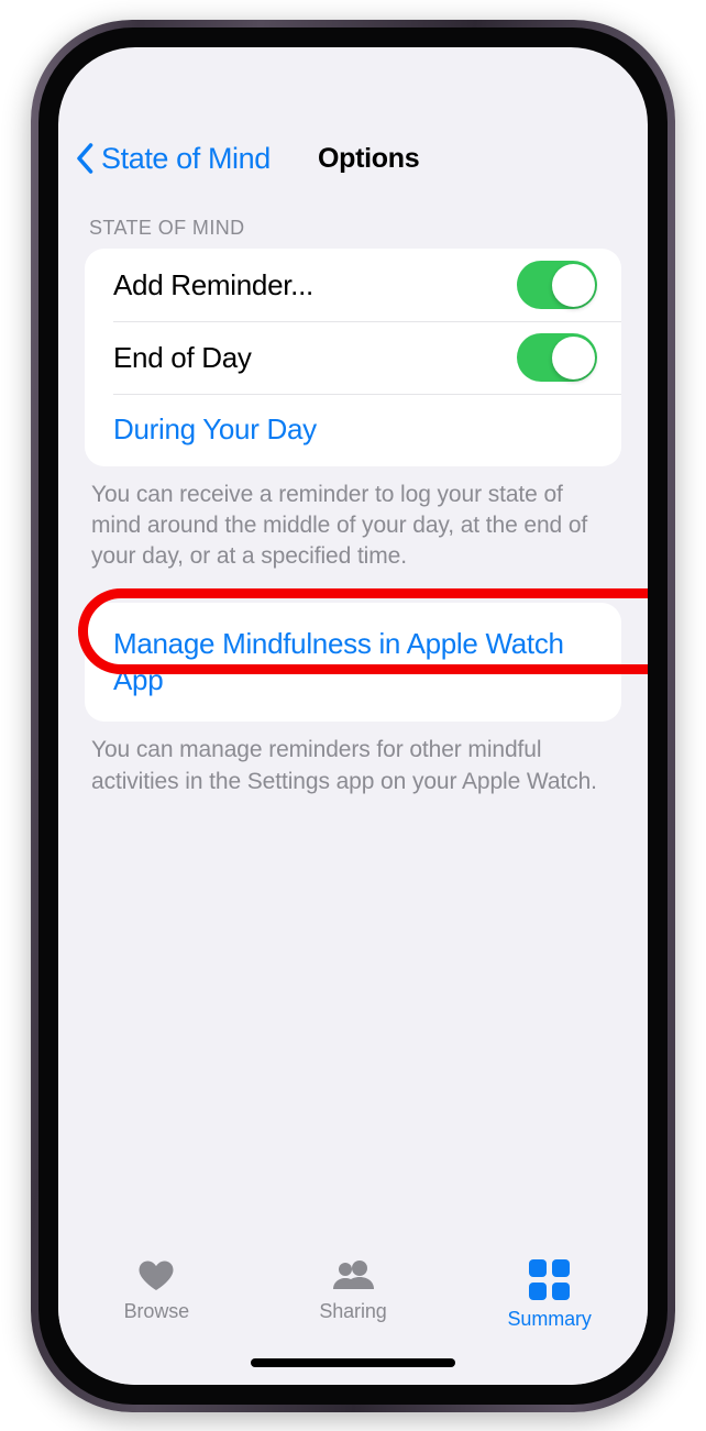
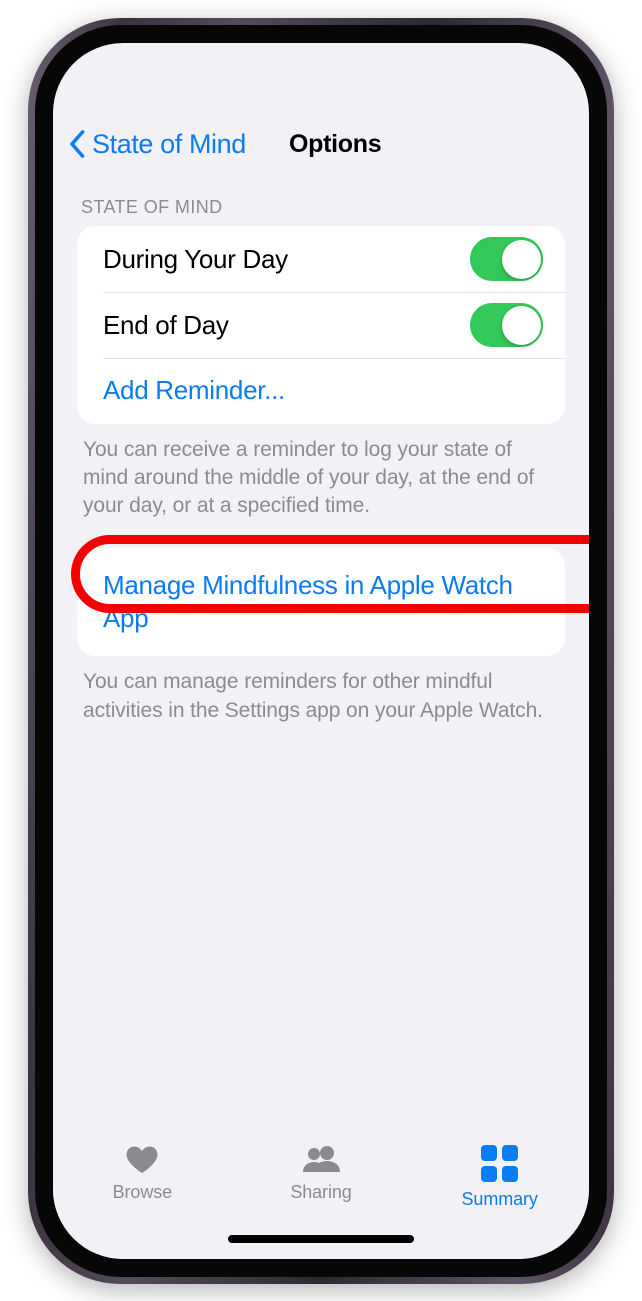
  State of Mind
  Options
  STATE OF MIND
- Add Reminder...
+ During Your Day
  End of Day
- During Your Day
+ Add Reminder...
  You can receive a reminder to log your state of mind around the middle of your day, at the end of your day, or at a specified time.
  Manage Mindfulness in Apple Watch App
  You can manage reminders for other mindful activities in the Settings app on your Apple Watch.
  Browse
  Sharing
  Summary
